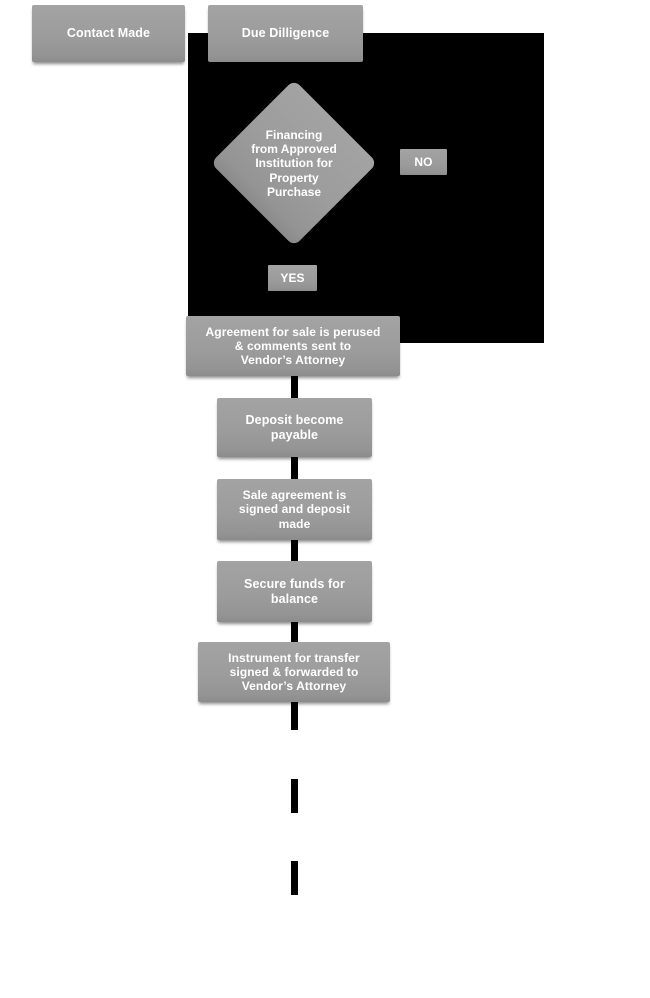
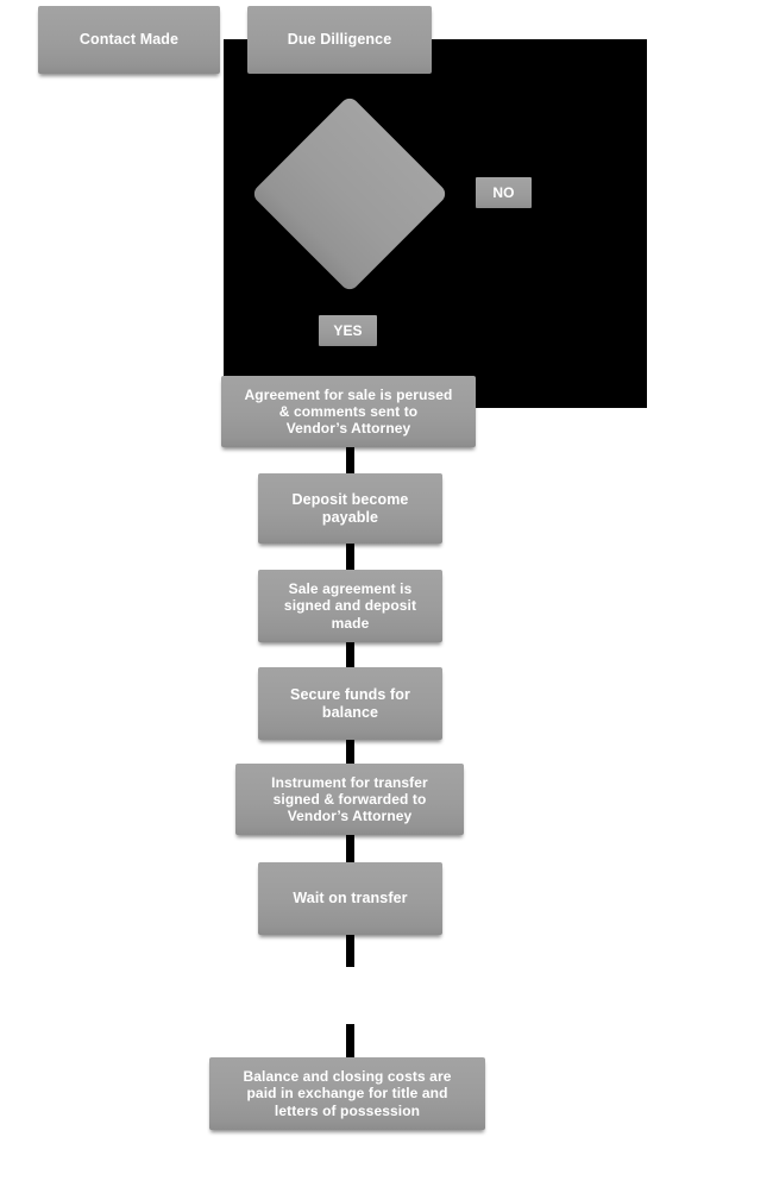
  Contact Made
  Due Dilligence
- Financing
- from Approved
- Institution for
- Property
- Purchase
  NO
  YES
  Agreement for sale is perused
  & comments sent to
  Vendor’s Attorney
  Deposit become
  payable
  Sale agreement is
  signed and deposit
  made
  Secure funds for
  balance
  Instrument for transfer
  signed & forwarded to
  Vendor’s Attorney
+ Wait on transfer
+ Balance and closing costs are
+ paid in exchange for title and
+ letters of possession
